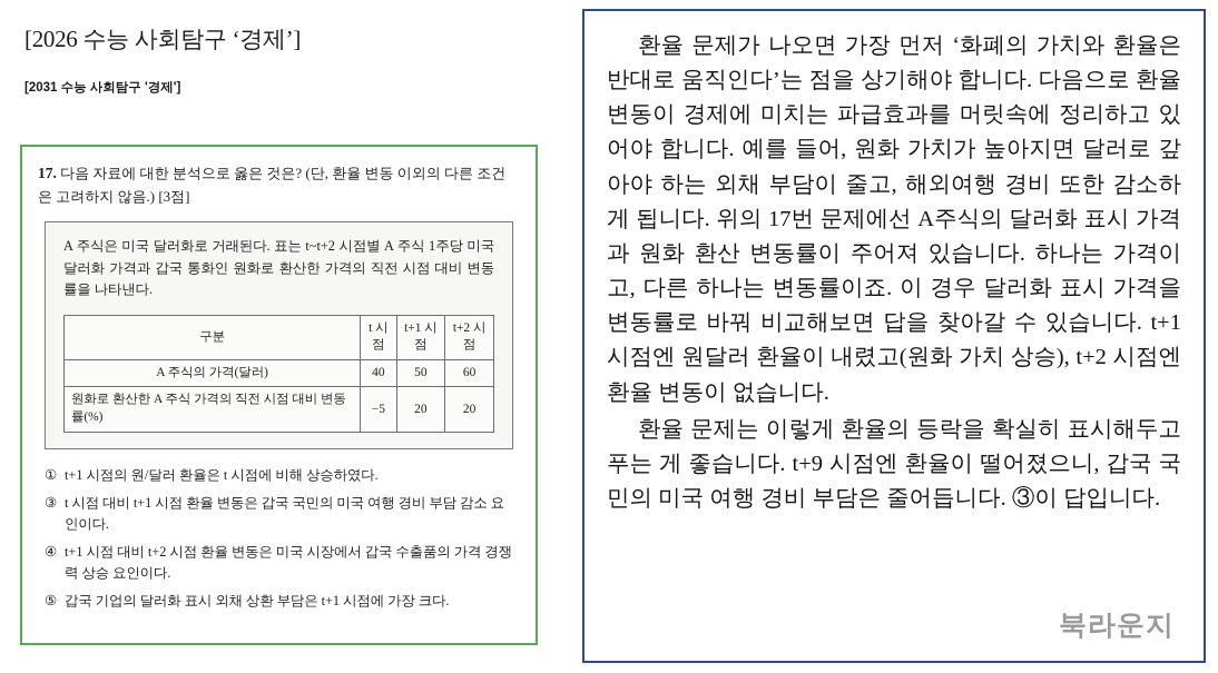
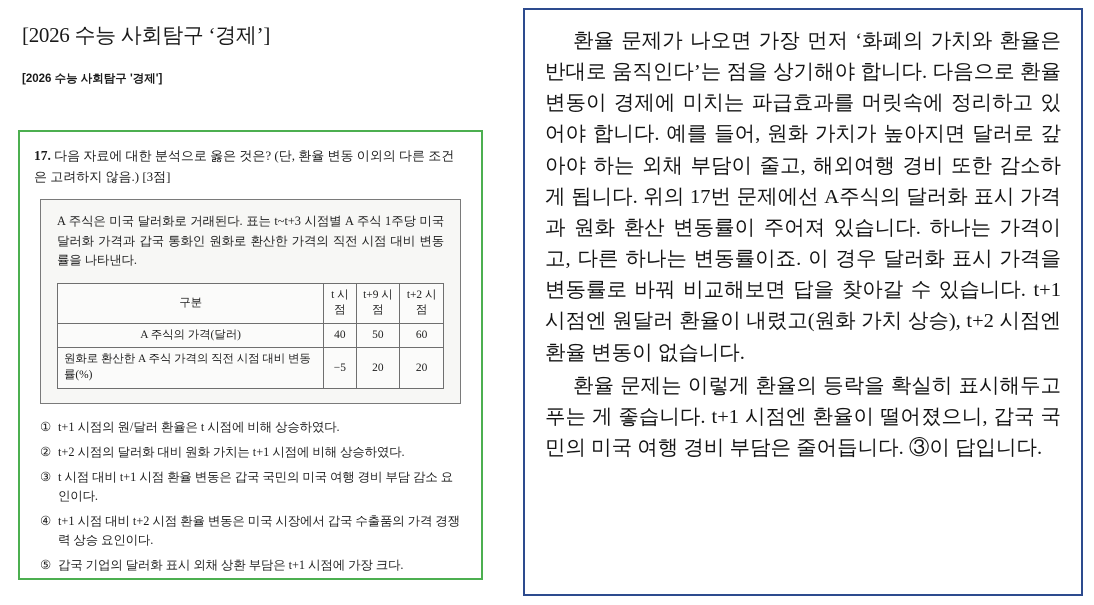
  [2026 수능 사회탐구 ‘경제’]
- [2031 수능 사회탐구 '경제']
+ [2026 수능 사회탐구 '경제']
  17. 다음 자료에 대한 분석으로 옳은 것은? (단, 환율 변동 이외의 다른 조건은 고려하지 않음.) [3점]
- A 주식은 미국 달러화로 거래된다. 표는 t~t+2 시점별 A 주식 1주당 미국 달러화 가격과 갑국 통화인 원화로 환산한 가격의 직전 시점 대비 변동률을 나타낸다.
+ A 주식은 미국 달러화로 거래된다. 표는 t~t+3 시점별 A 주식 1주당 미국 달러화 가격과 갑국 통화인 원화로 환산한 가격의 직전 시점 대비 변동률을 나타낸다.
- 구분	t 시점	t+1 시점	t+2 시점
+ 구분	t 시점	t+9 시점	t+2 시점
  A 주식의 가격(달러)	40	50	60
  원화로 환산한 A 주식 가격의 직전 시점 대비 변동률(%)	−5	20	20
  ①
  t+1 시점의 원/달러 환율은 t 시점에 비해 상승하였다.
+ ②
+ t+2 시점의 달러화 대비 원화 가치는 t+1 시점에 비해 상승하였다.
  ③
  t 시점 대비 t+1 시점 환율 변동은 갑국 국민의 미국 여행 경비 부담 감소 요인이다.
  ④
  t+1 시점 대비 t+2 시점 환율 변동은 미국 시장에서 갑국 수출품의 가격 경쟁력 상승 요인이다.
  ⑤
  갑국 기업의 달러화 표시 외채 상환 부담은 t+1 시점에 가장 크다.
  환율 문제가 나오면 가장 먼저 ‘화폐의 가치와 환율은 반대로 움직인다’는 점을 상기해야 합니다. 다음으로 환율 변동이 경제에 미치는 파급효과를 머릿속에 정리하고 있어야 합니다. 예를 들어, 원화 가치가 높아지면 달러로 갚아야 하는 외채 부담이 줄고, 해외여행 경비 또한 감소하게 됩니다. 위의 17번 문제에선 A주식의 달러화 표시 가격과 원화 환산 변동률이 주어져 있습니다. 하나는 가격이고, 다른 하나는 변동률이죠. 이 경우 달러화 표시 가격을 변동률로 바꿔 비교해보면 답을 찾아갈 수 있습니다. t+1 시점엔 원달러 환율이 내렸고(원화 가치 상승), t+2 시점엔 환율 변동이 없습니다.
- 환율 문제는 이렇게 환율의 등락을 확실히 표시해두고 푸는 게 좋습니다. t+9 시점엔 환율이 떨어졌으니, 갑국 국민의 미국 여행 경비 부담은 줄어듭니다. ③이 답입니다.
+ 환율 문제는 이렇게 환율의 등락을 확실히 표시해두고 푸는 게 좋습니다. t+1 시점엔 환율이 떨어졌으니, 갑국 국민의 미국 여행 경비 부담은 줄어듭니다. ③이 답입니다.
- 북라운지
